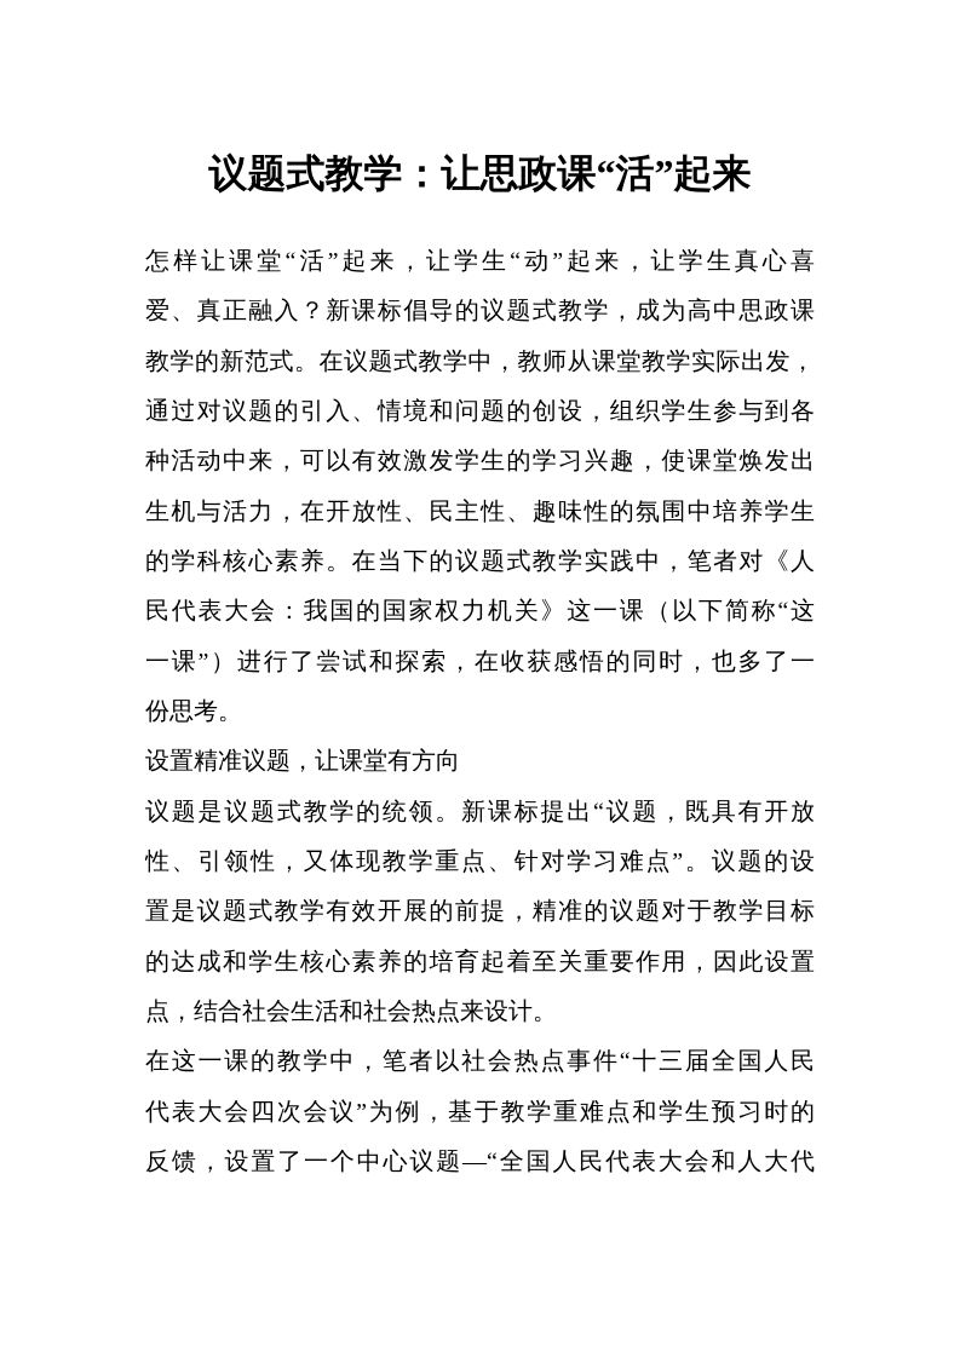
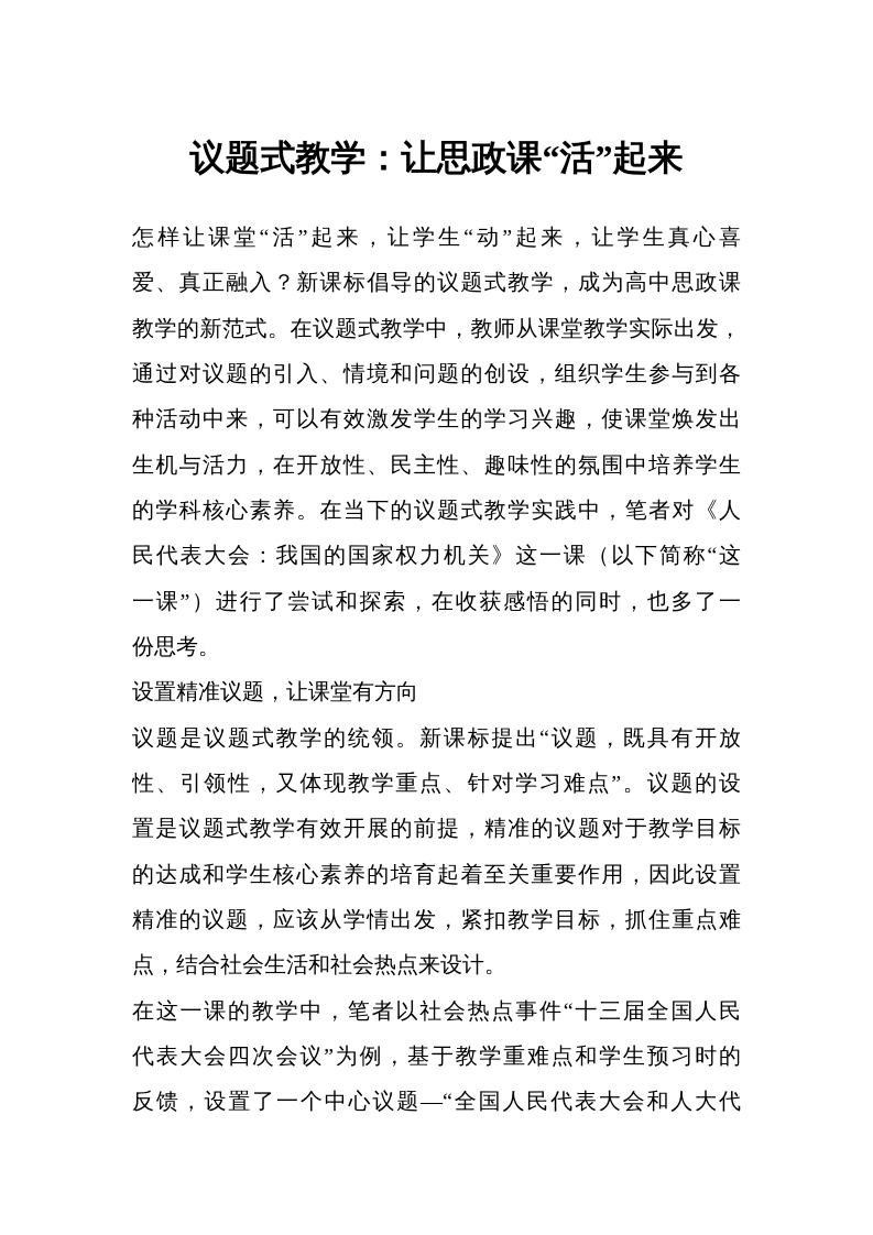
  议题式教学：让思政课“活”起来
  怎样让课堂“活”起来，让学生“动”起来，让学生真心喜
  爱、真正融入？新课标倡导的议题式教学，成为高中思政课
  教学的新范式。在议题式教学中，教师从课堂教学实际出发，
  通过对议题的引入、情境和问题的创设，组织学生参与到各
  种活动中来，可以有效激发学生的学习兴趣，使课堂焕发出
  生机与活力，在开放性、民主性、趣味性的氛围中培养学生
  的学科核心素养。在当下的议题式教学实践中，笔者对《人
  民代表大会：我国的国家权力机关》这一课（以下简称“这
  一课”）进行了尝试和探索，在收获感悟的同时，也多了一
  份思考。
  设置精准议题，让课堂有方向
  议题是议题式教学的统领。新课标提出“议题，既具有开放
  性、引领性，又体现教学重点、针对学习难点”。议题的设
  置是议题式教学有效开展的前提，精准的议题对于教学目标
  的达成和学生核心素养的培育起着至关重要作用，因此设置
+ 精准的议题，应该从学情出发，紧扣教学目标，抓住重点难
  点，结合社会生活和社会热点来设计。
  在这一课的教学中，笔者以社会热点事件“十三届全国人民
  代表大会四次会议”为例，基于教学重难点和学生预习时的
  反馈，设置了一个中心议题—“全国人民代表大会和人大代
